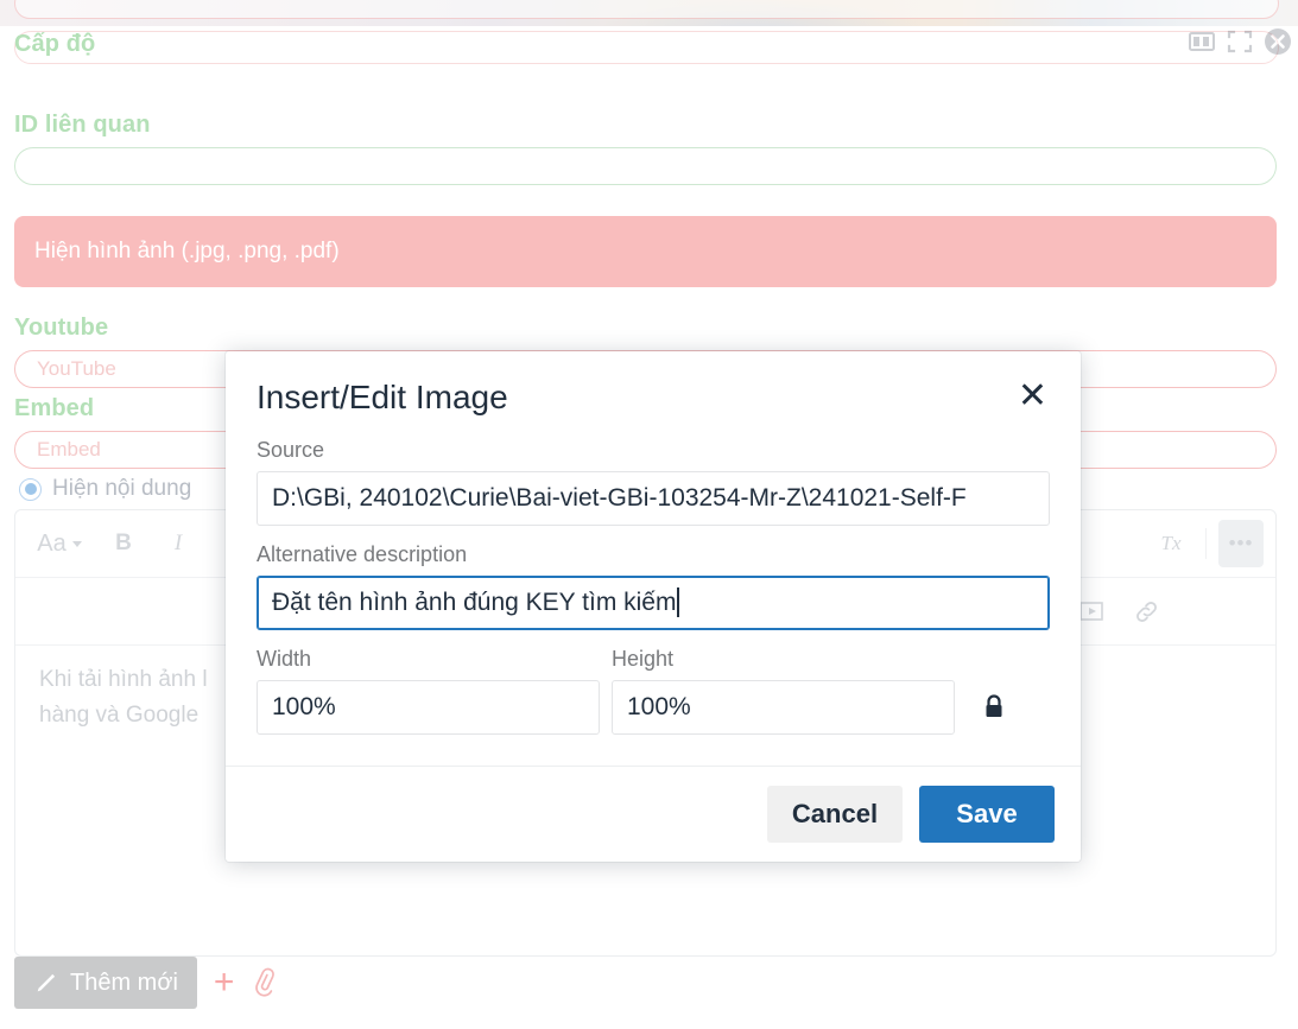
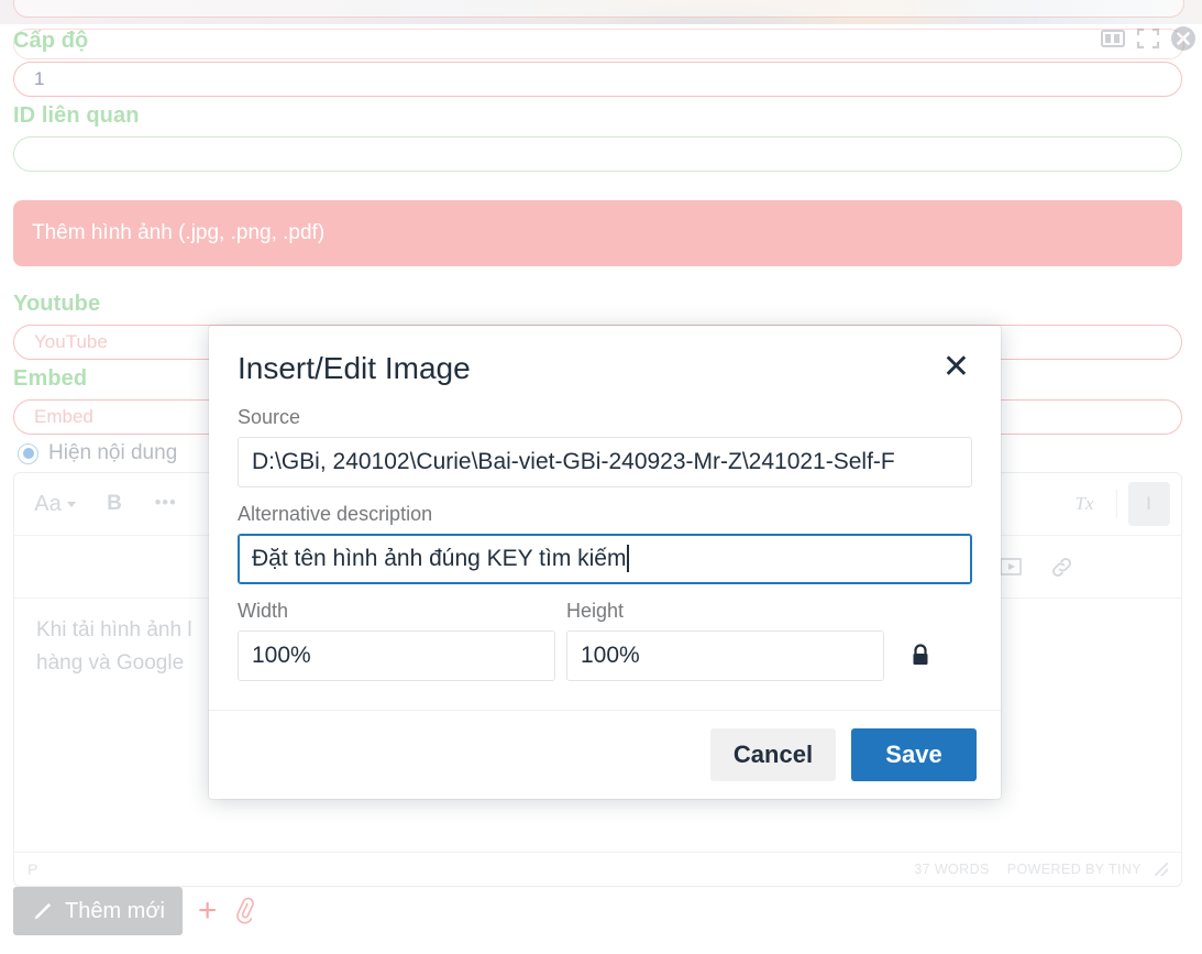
  Cấp độ
+ 1
  ID liên quan
- Hiện hình ảnh (.jpg, .png, .pdf)
+ Thêm hình ảnh (.jpg, .png, .pdf)
  Youtube
  YouTube
  Embed
  Embed
  Hiện nội dung
  Aa
  B
- I
+ •••
  Tx
- •••
+ I
  Khi tải hình ảnh l
  hàng và Google
+ P
+ 37 WORDS
+ POWERED BY TINY
  Thêm mới
  +
  Insert/Edit Image
  ✕
  Source
- D:\GBi, 240102\Curie\Bai-viet-GBi-103254-Mr-Z\241021-Self-F
+ D:\GBi, 240102\Curie\Bai-viet-GBi-240923-Mr-Z\241021-Self-F
  Alternative description
  Đặt tên hình ảnh đúng KEY tìm kiếm
  Width
  100%
  Height
  100%
  Cancel
  Save
